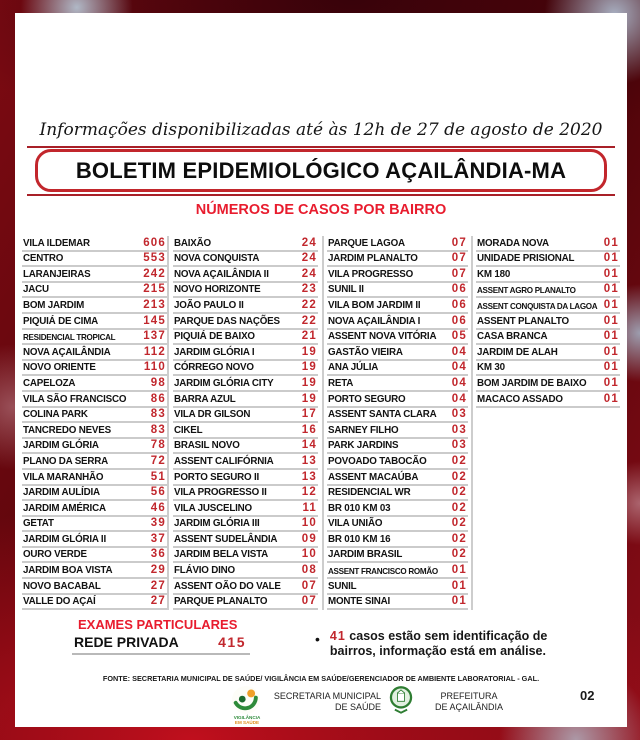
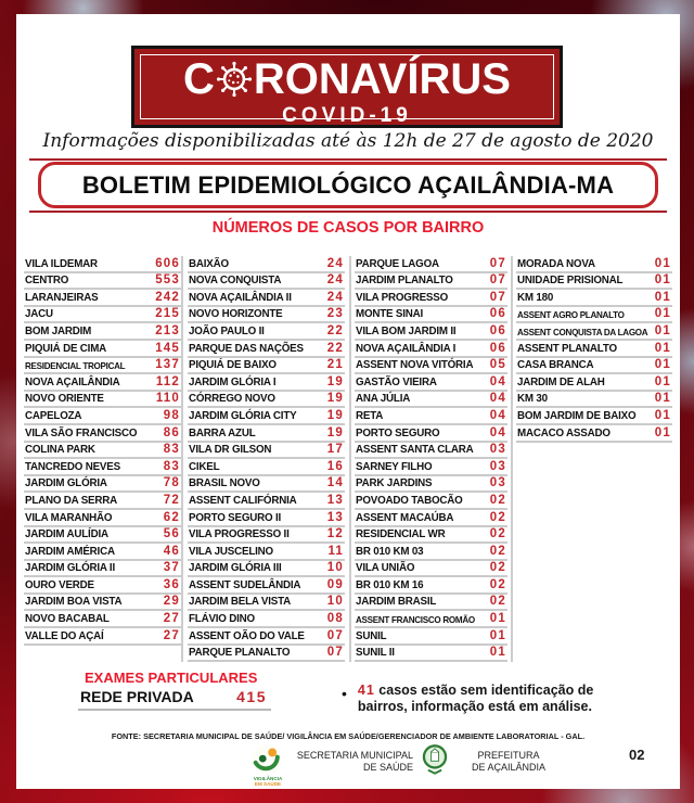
+ C RONAVÍRUS
+ COVID-19
  Informações disponibilizadas até às 12h de 27 de agosto de 2020
  BOLETIM EPIDEMIOLÓGICO AÇAILÂNDIA-MA
  NÚMEROS DE CASOS POR BAIRRO
  VILA ILDEMAR
  606
  CENTRO
  553
  LARANJEIRAS
  242
  JACU
  215
  BOM JARDIM
  213
  PIQUIÁ DE CIMA
  145
  RESIDENCIAL TROPICAL
  137
  NOVA AÇAILÂNDIA
  112
  NOVO ORIENTE
  110
  CAPELOZA
  98
  VILA SÃO FRANCISCO
  86
  COLINA PARK
  83
  TANCREDO NEVES
  83
  JARDIM GLÓRIA
  78
  PLANO DA SERRA
  72
  VILA MARANHÃO
- 51
+ 62
  JARDIM AULÍDIA
  56
  JARDIM AMÉRICA
  46
- GETAT
- 39
  JARDIM GLÓRIA II
  37
  OURO VERDE
  36
  JARDIM BOA VISTA
  29
  NOVO BACABAL
  27
  VALLE DO AÇAÍ
  27
  BAIXÃO
  24
  NOVA CONQUISTA
  24
  NOVA AÇAILÂNDIA II
  24
  NOVO HORIZONTE
  23
  JOÃO PAULO II
  22
  PARQUE DAS NAÇÕES
  22
  PIQUIÁ DE BAIXO
  21
  JARDIM GLÓRIA I
  19
  CÓRREGO NOVO
  19
  JARDIM GLÓRIA CITY
  19
  BARRA AZUL
  19
  VILA DR GILSON
  17
  CIKEL
  16
  BRASIL NOVO
  14
  ASSENT CALIFÓRNIA
  13
  PORTO SEGURO II
  13
  VILA PROGRESSO II
  12
  VILA JUSCELINO
  11
  JARDIM GLÓRIA III
  10
  ASSENT SUDELÂNDIA
  09
  JARDIM BELA VISTA
  10
  FLÁVIO DINO
  08
  ASSENT OÃO DO VALE
  07
  PARQUE PLANALTO
  07
  PARQUE LAGOA
  07
  JARDIM PLANALTO
  07
  VILA PROGRESSO
  07
- SUNIL II
+ MONTE SINAI
  06
  VILA BOM JARDIM II
  06
  NOVA AÇAILÂNDIA I
  06
  ASSENT NOVA VITÓRIA
  05
  GASTÃO VIEIRA
  04
  ANA JÚLIA
  04
  RETA
  04
  PORTO SEGURO
  04
  ASSENT SANTA CLARA
  03
  SARNEY FILHO
  03
  PARK JARDINS
  03
  POVOADO TABOCÃO
  02
  ASSENT MACAÚBA
  02
  RESIDENCIAL WR
  02
  BR 010 KM 03
  02
  VILA UNIÃO
  02
  BR 010 KM 16
  02
  JARDIM BRASIL
  02
  ASSENT FRANCISCO ROMÃO
  01
  SUNIL
  01
- MONTE SINAI
+ SUNIL II
  01
  MORADA NOVA
  01
  UNIDADE PRISIONAL
  01
  KM 180
  01
  ASSENT AGRO PLANALTO
  01
  ASSENT CONQUISTA DA LAGOA
  01
  ASSENT PLANALTO
  01
  CASA BRANCA
  01
  JARDIM DE ALAH
  01
  KM 30
  01
  BOM JARDIM DE BAIXO
  01
  MACACO ASSADO
  01
  EXAMES PARTICULARES
  REDE PRIVADA
  415
  •
  41 casos estão sem identificação de
  bairros, informação está em análise.
  FONTE: SECRETARIA MUNICIPAL DE SAÚDE/ VIGILÂNCIA EM SAÚDE/GERENCIADOR DE AMBIENTE LABORATORIAL - GAL.
  SECRETARIA MUNICIPAL
  DE SAÚDE
  PREFEITURA
  DE AÇAILÂNDIA
  02
